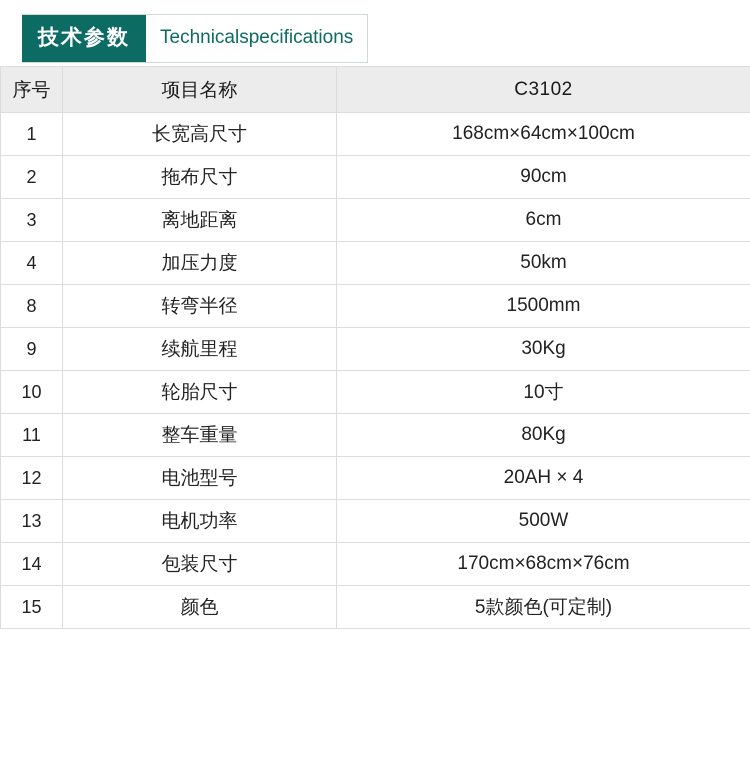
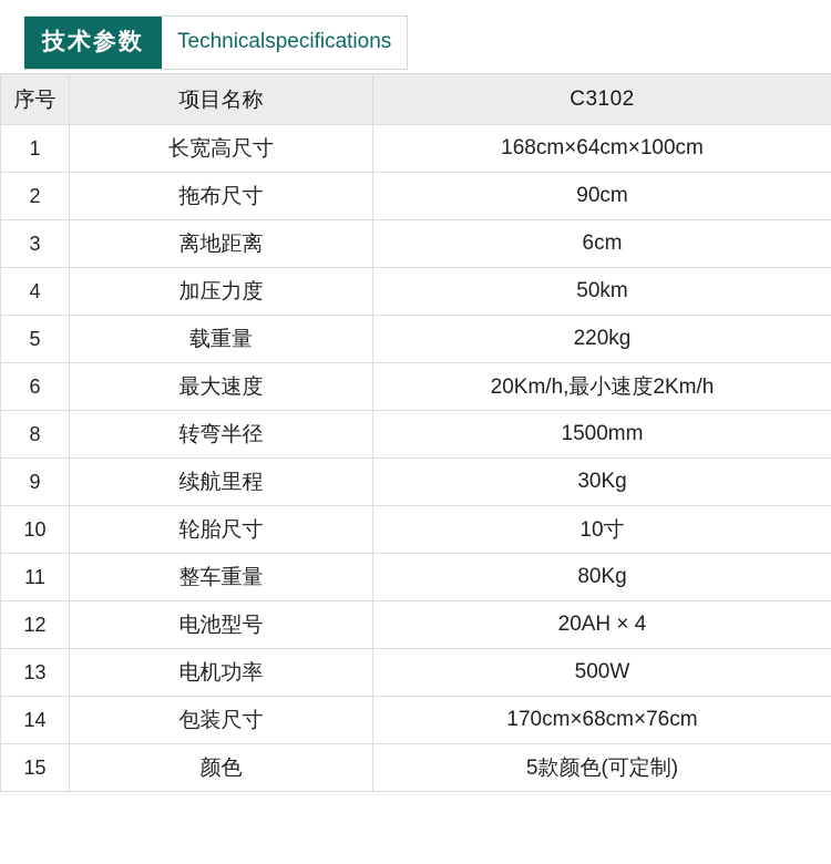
  技术参数
  Technicalspecifications
  序号	项目名称	C3102
  1	长宽高尺寸	168cm×64cm×100cm
  2	拖布尺寸	90cm
  3	离地距离	6cm
  4	加压力度	50km
+ 5	载重量	220kg
+ 6	最大速度	20Km/h,最小速度2Km/h
  8	转弯半径	1500mm
  9	续航里程	30Kg
  10	轮胎尺寸	10寸
  11	整车重量	80Kg
  12	电池型号	20AH × 4
  13	电机功率	500W
  14	包装尺寸	170cm×68cm×76cm
  15	颜色	5款颜色(可定制)
